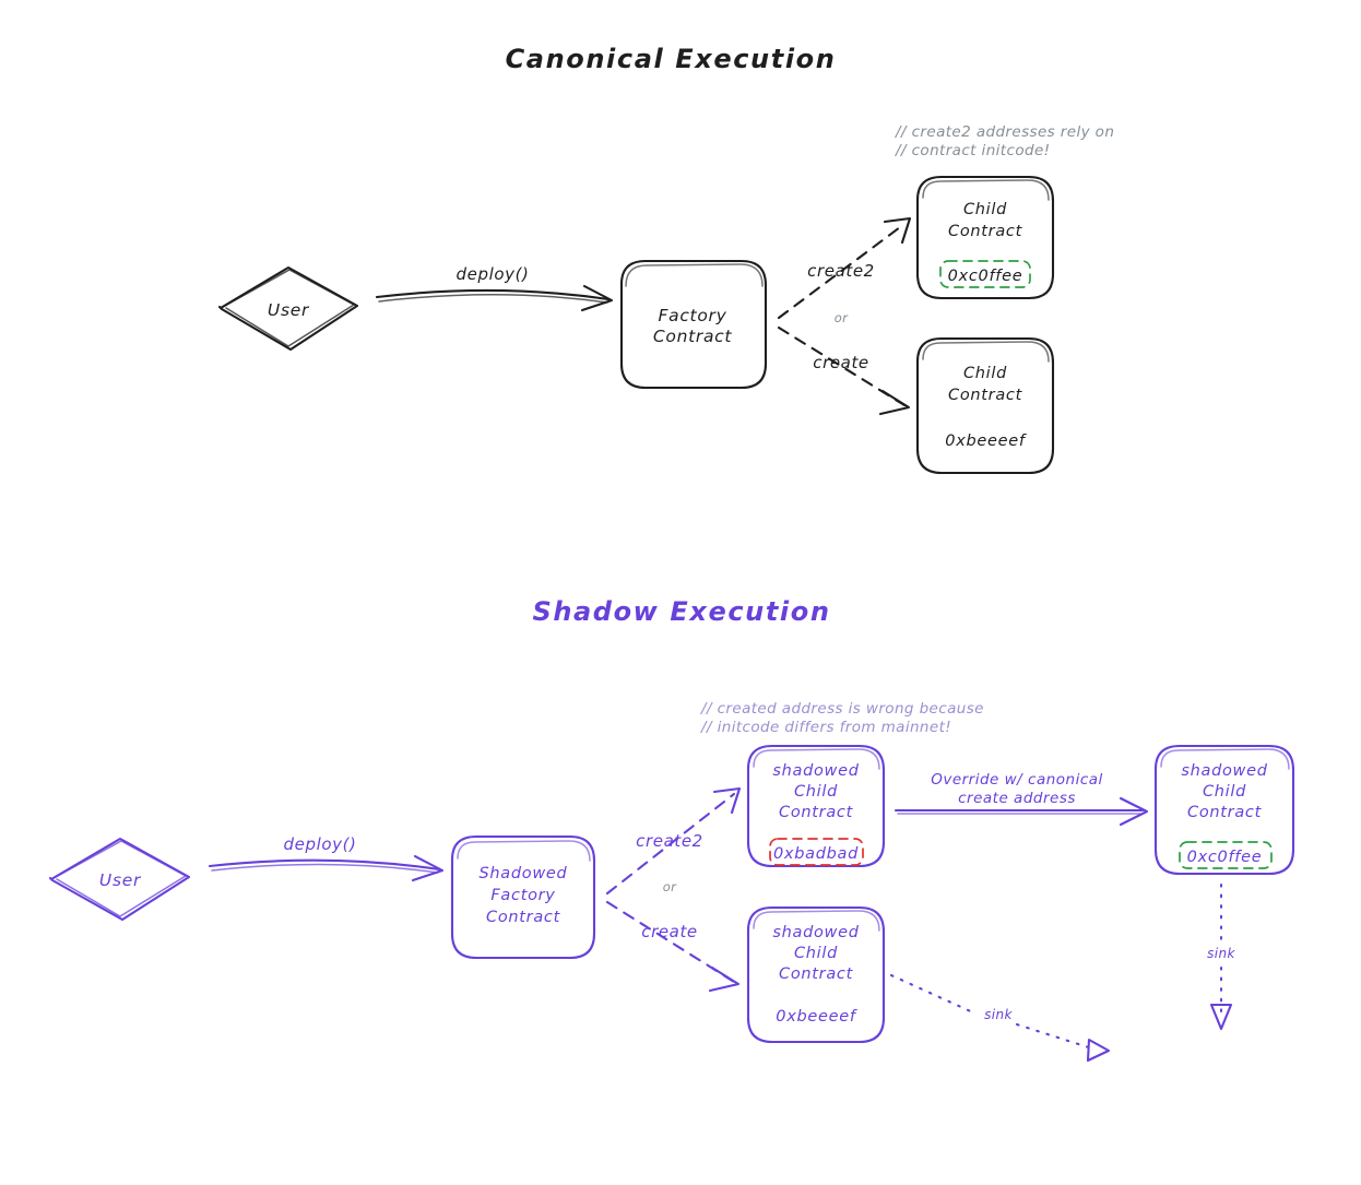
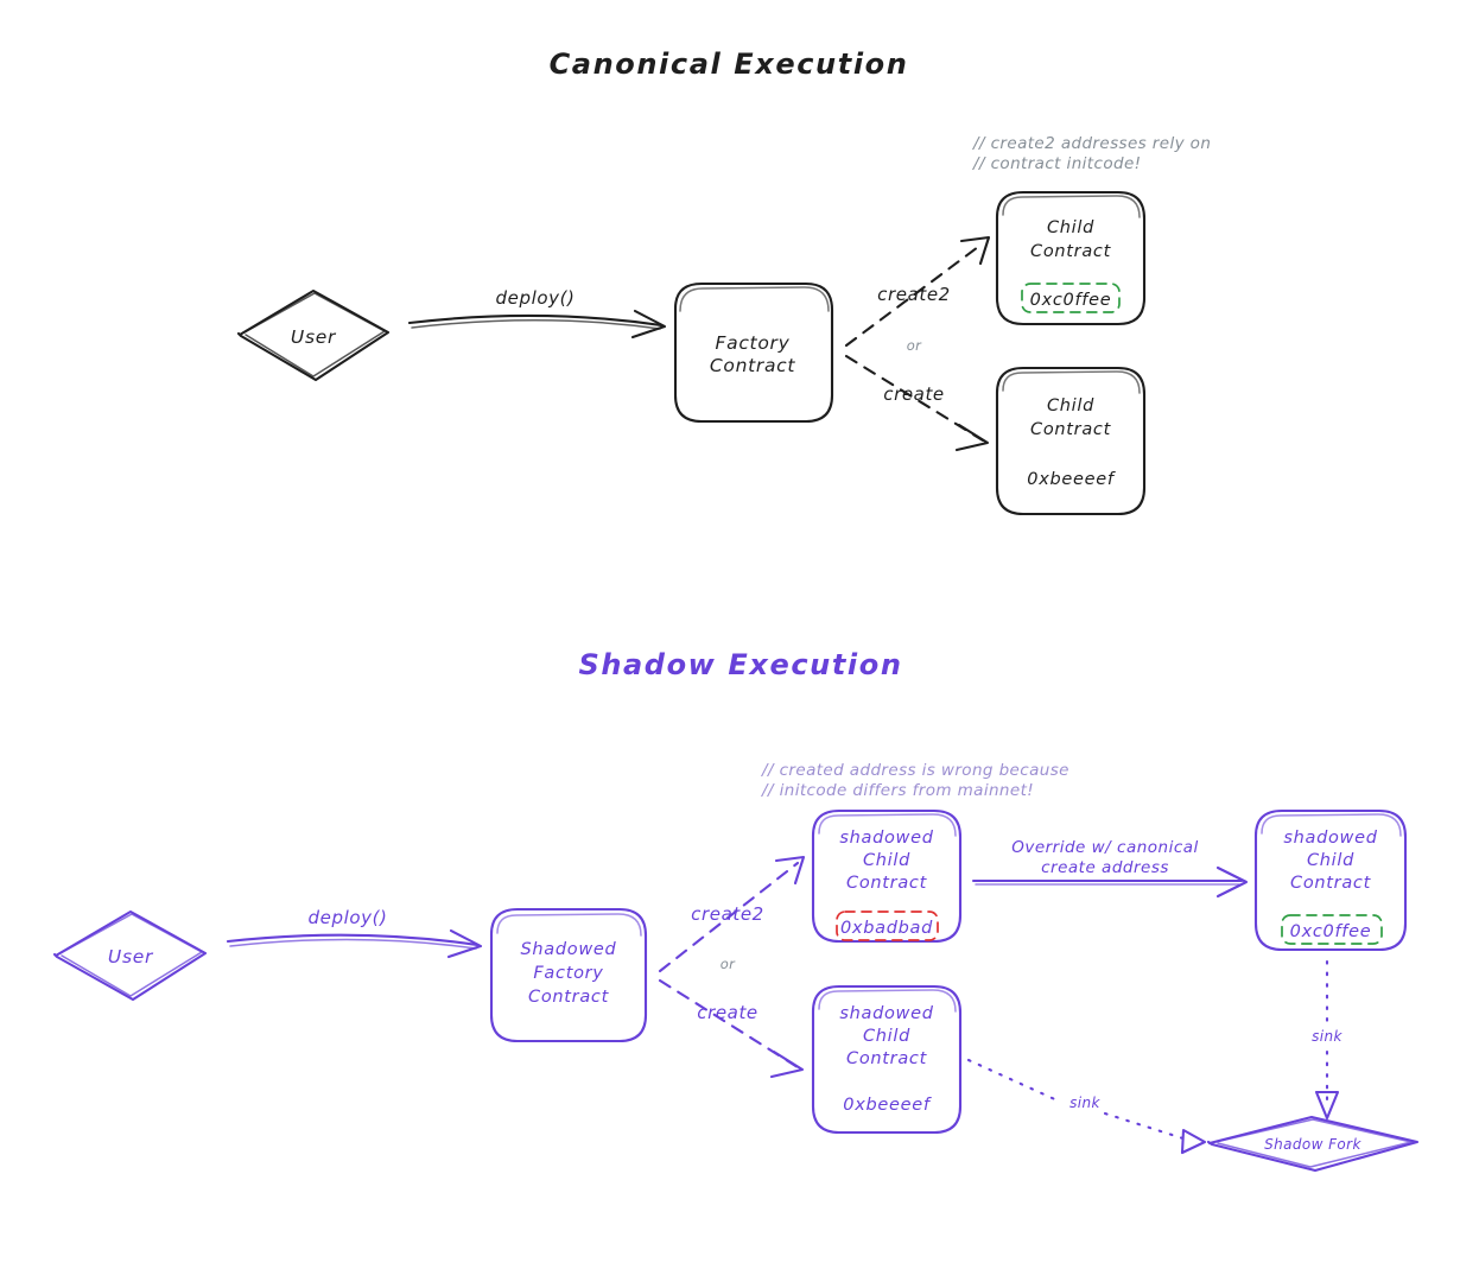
  Canonical Execution
  // create2 addresses rely on
  // contract initcode!
  User
  deploy()
  Factory
  Contract
  create2
  or
  create
  Child
  Contract
  0xc0ffee
  Child
  Contract
  0xbeeeef
  Shadow Execution
  // created address is wrong because
  // initcode differs from mainnet!
  User
  deploy()
  Shadowed
  Factory
  Contract
  create2
  or
  create
  shadowed
  Child
  Contract
  0xbadbad
  shadowed
  Child
  Contract
  0xbeeeef
  Override w/ canonical
  create address
  shadowed
  Child
  Contract
  0xc0ffee
  sink
  sink
+ Shadow Fork
